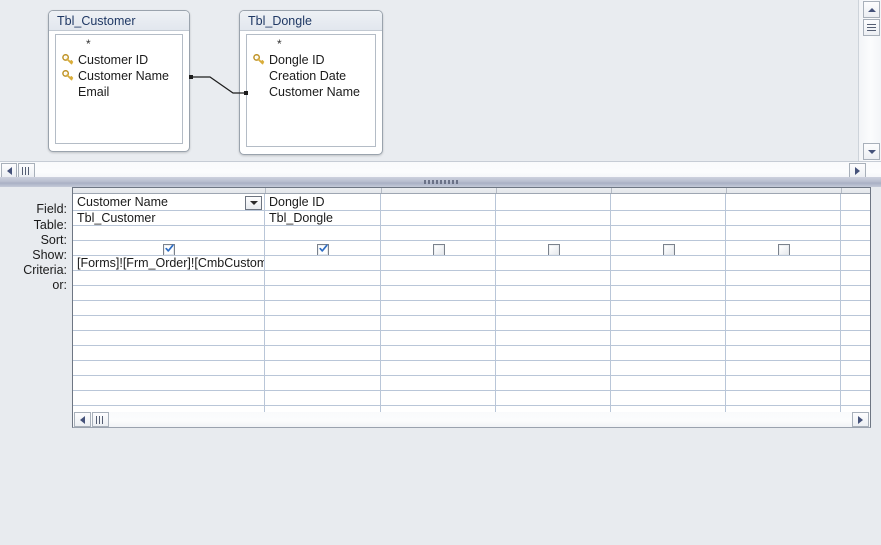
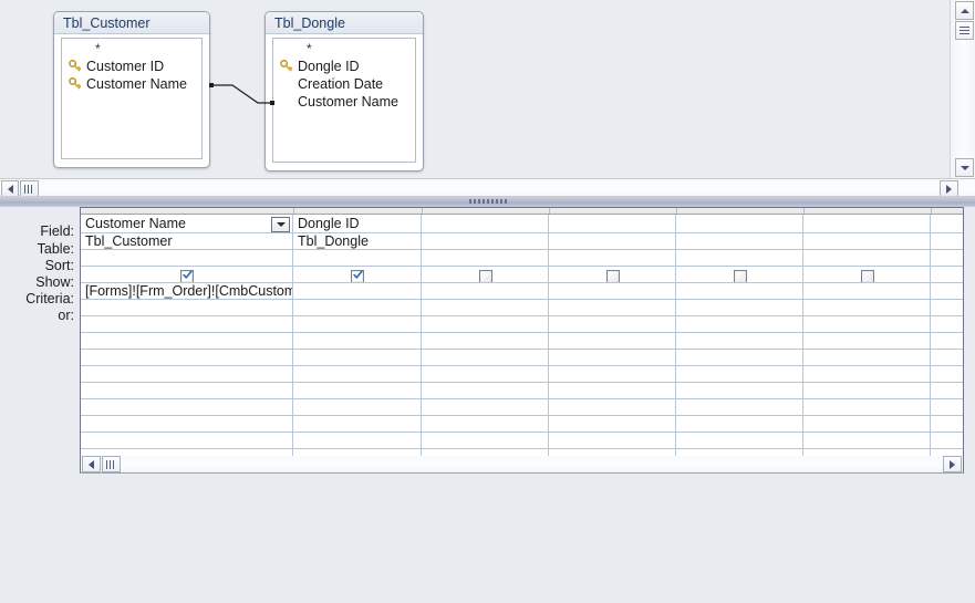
  Tbl_Customer
  *
  Customer ID
  Customer Name
- Email
  Tbl_Dongle
  *
  Dongle ID
  Creation Date
  Customer Name
  Field:
  Table:
  Sort:
  Show:
  Criteria:
  or:
  Customer Name
  Dongle ID
  Tbl_Customer
  Tbl_Dongle
  [Forms]![Frm_Order]![CmbCustom
